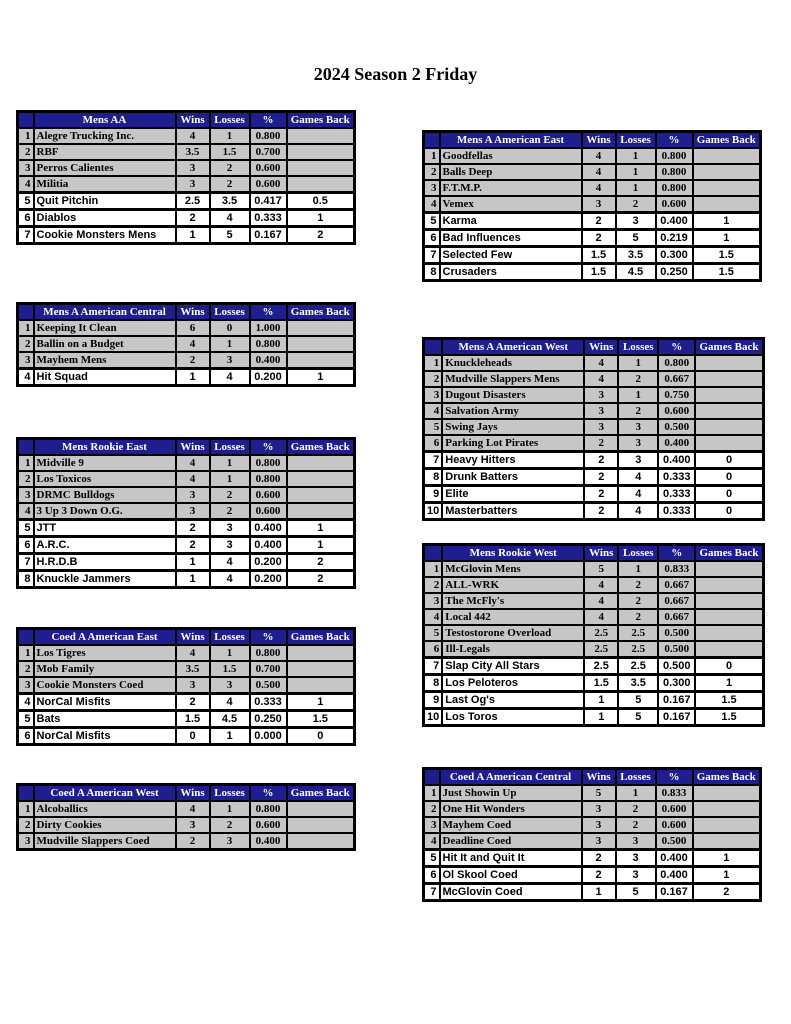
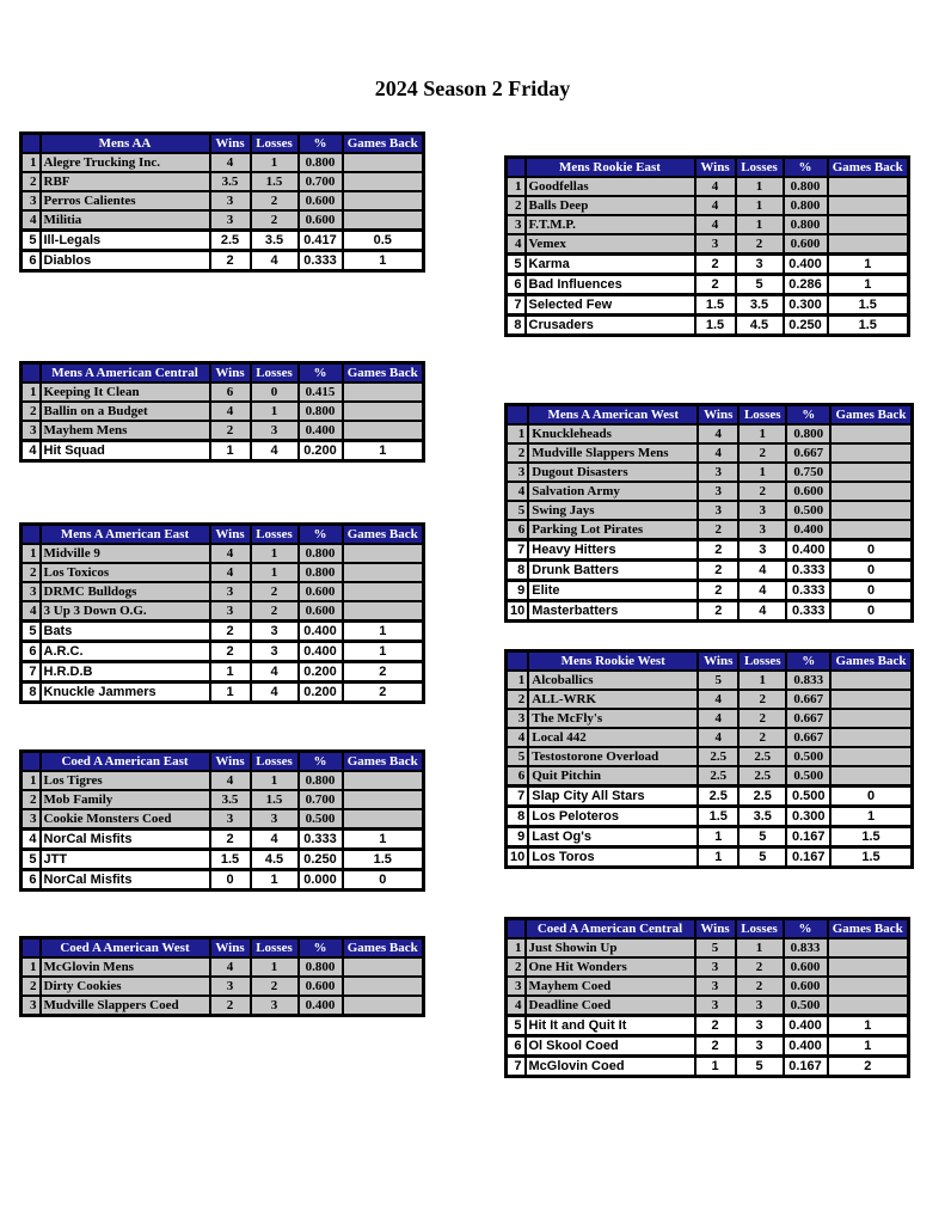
  2024 Season 2 Friday
  	Mens AA	Wins	Losses	%	Games Back
  1	Alegre Trucking Inc.	4	1	0.800
  2	RBF	3.5	1.5	0.700
  3	Perros Calientes	3	2	0.600
  4	Militia	3	2	0.600
- 5	Quit Pitchin	2.5	3.5	0.417	0.5
+ 5	Ill-Legals	2.5	3.5	0.417	0.5
  6	Diablos	2	4	0.333	1
- 7	Cookie Monsters Mens	1	5	0.167	2
  	Mens A American Central	Wins	Losses	%	Games Back
- 1	Keeping It Clean	6	0	1.000
+ 1	Keeping It Clean	6	0	0.415
  2	Ballin on a Budget	4	1	0.800
  3	Mayhem Mens	2	3	0.400
  4	Hit Squad	1	4	0.200	1
- 	Mens Rookie East	Wins	Losses	%	Games Back
+ 	Mens A American East	Wins	Losses	%	Games Back
  1	Midville 9	4	1	0.800
  2	Los Toxicos	4	1	0.800
  3	DRMC Bulldogs	3	2	0.600
  4	3 Up 3 Down O.G.	3	2	0.600
- 5	JTT	2	3	0.400	1
+ 5	Bats	2	3	0.400	1
  6	A.R.C.	2	3	0.400	1
  7	H.R.D.B	1	4	0.200	2
  8	Knuckle Jammers	1	4	0.200	2
  	Coed A American East	Wins	Losses	%	Games Back
  1	Los Tigres	4	1	0.800
  2	Mob Family	3.5	1.5	0.700
  3	Cookie Monsters Coed	3	3	0.500
  4	NorCal Misfits	2	4	0.333	1
- 5	Bats	1.5	4.5	0.250	1.5
+ 5	JTT	1.5	4.5	0.250	1.5
  6	NorCal Misfits	0	1	0.000	0
  	Coed A American West	Wins	Losses	%	Games Back
- 1	Alcoballics	4	1	0.800
+ 1	McGlovin Mens	4	1	0.800
  2	Dirty Cookies	3	2	0.600
  3	Mudville Slappers Coed	2	3	0.400
- 	Mens A American East	Wins	Losses	%	Games Back
+ 	Mens Rookie East	Wins	Losses	%	Games Back
  1	Goodfellas	4	1	0.800
  2	Balls Deep	4	1	0.800
  3	F.T.M.P.	4	1	0.800
  4	Vemex	3	2	0.600
  5	Karma	2	3	0.400	1
- 6	Bad Influences	2	5	0.219	1
+ 6	Bad Influences	2	5	0.286	1
  7	Selected Few	1.5	3.5	0.300	1.5
  8	Crusaders	1.5	4.5	0.250	1.5
  	Mens A American West	Wins	Losses	%	Games Back
  1	Knuckleheads	4	1	0.800
  2	Mudville Slappers Mens	4	2	0.667
  3	Dugout Disasters	3	1	0.750
  4	Salvation Army	3	2	0.600
  5	Swing Jays	3	3	0.500
  6	Parking Lot Pirates	2	3	0.400
  7	Heavy Hitters	2	3	0.400	0
  8	Drunk Batters	2	4	0.333	0
  9	Elite	2	4	0.333	0
  10	Masterbatters	2	4	0.333	0
  	Mens Rookie West	Wins	Losses	%	Games Back
- 1	McGlovin Mens	5	1	0.833
+ 1	Alcoballics	5	1	0.833
  2	ALL-WRK	4	2	0.667
  3	The McFly's	4	2	0.667
  4	Local 442	4	2	0.667
  5	Testostorone Overload	2.5	2.5	0.500
- 6	Ill-Legals	2.5	2.5	0.500
+ 6	Quit Pitchin	2.5	2.5	0.500
  7	Slap City All Stars	2.5	2.5	0.500	0
  8	Los Peloteros	1.5	3.5	0.300	1
  9	Last Og's	1	5	0.167	1.5
  10	Los Toros	1	5	0.167	1.5
  	Coed A American Central	Wins	Losses	%	Games Back
  1	Just Showin Up	5	1	0.833
  2	One Hit Wonders	3	2	0.600
  3	Mayhem Coed	3	2	0.600
  4	Deadline Coed	3	3	0.500
  5	Hit It and Quit It	2	3	0.400	1
  6	Ol Skool Coed	2	3	0.400	1
  7	McGlovin Coed	1	5	0.167	2
